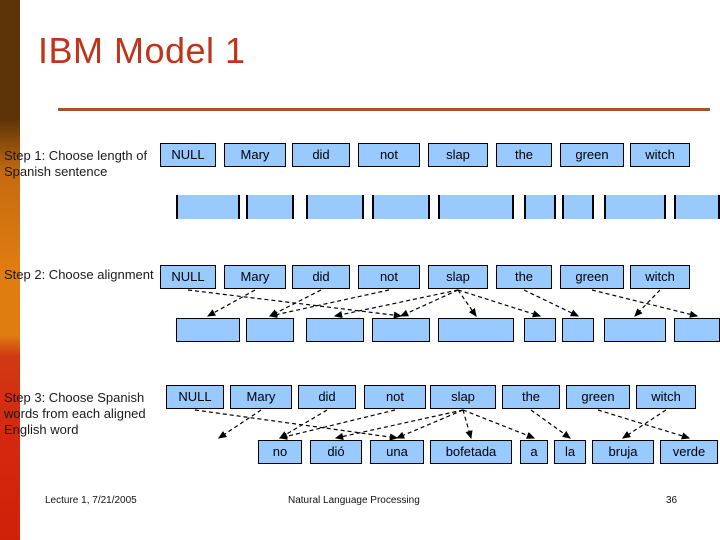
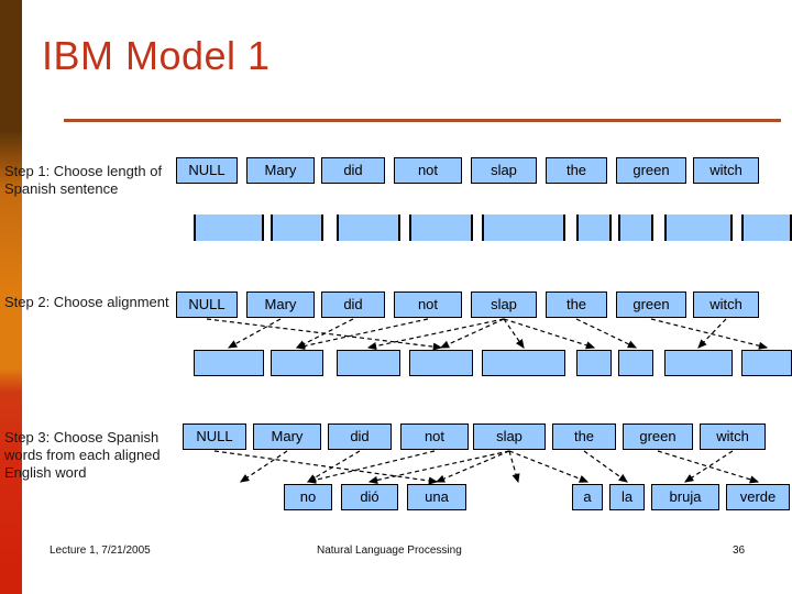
  IBM Model 1
  Step 1: Choose length of Spanish sentence
  Step 2: Choose alignment
  Step 3: Choose Spanish words from each aligned English word
  NULL
  Mary
  did
  not
  slap
  the
  green
  witch
  NULL
  Mary
  did
  not
  slap
  the
  green
  witch
  NULL
  Mary
  did
  not
  slap
  the
  green
  witch
  no
  dió
  una
- bofetada
  a
  la
  bruja
  verde
  Lecture 1, 7/21/2005
  Natural Language Processing
  36
